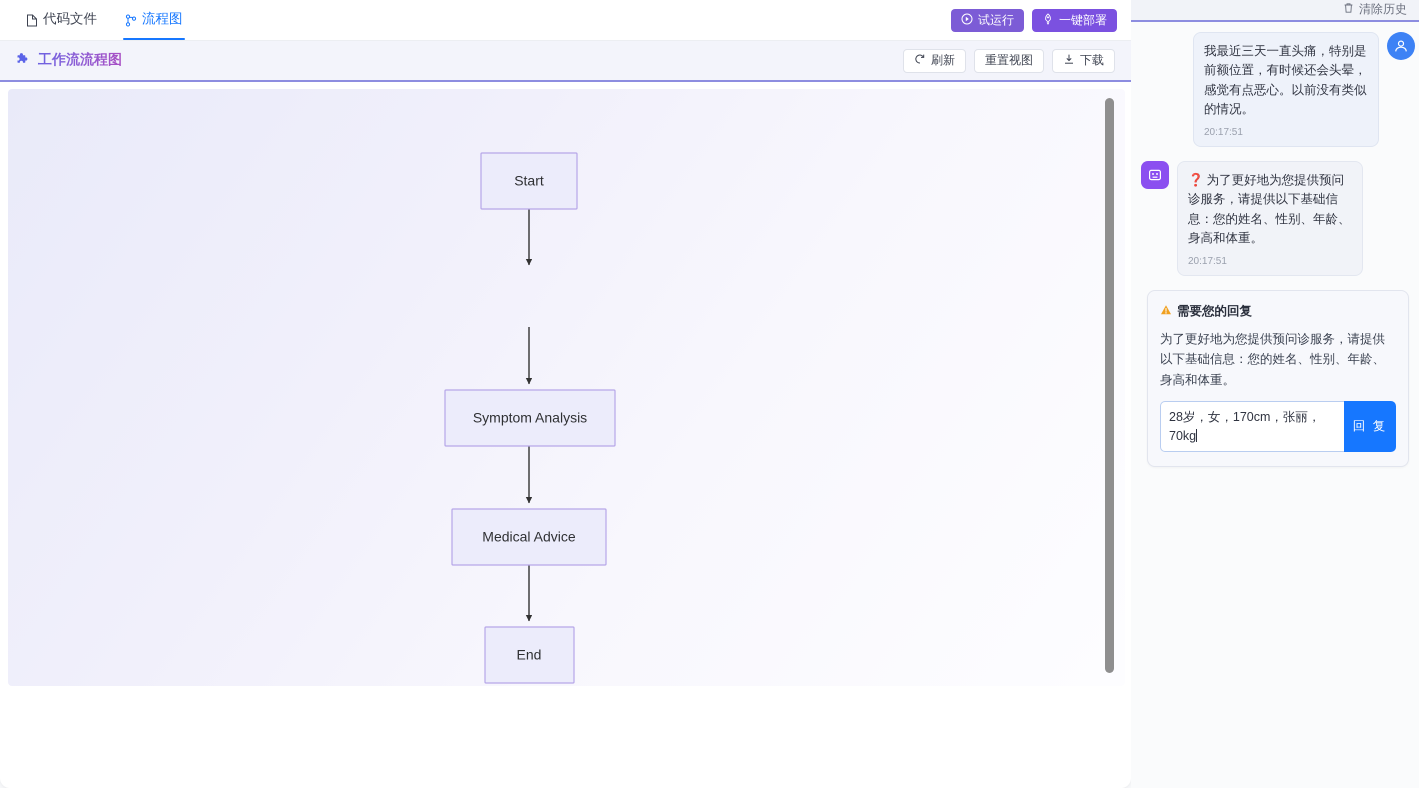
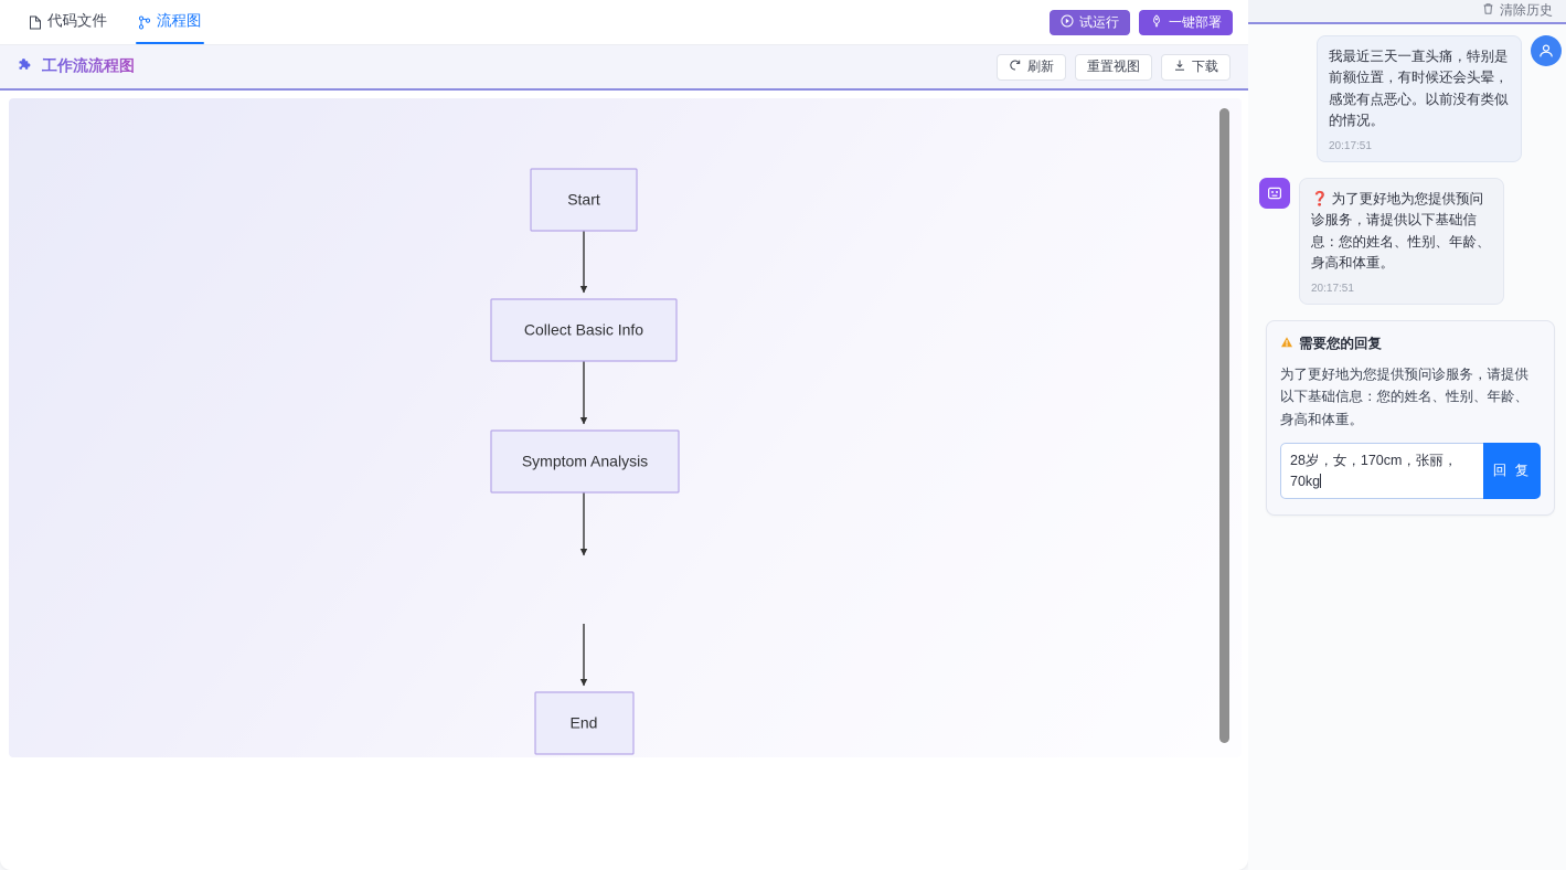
  代码文件
  流程图
  试运行
  一键部署
  工作流流程图
  刷新
  重置视图
  下载
  Start
+ Collect Basic Info
  Symptom Analysis
- Medical Advice
  End
  清除历史
  我最近三天一直头痛，特别是前额位置，有时候还会头晕，感觉有点恶心。以前没有类似的情况。
  20:17:51
  ❓ 为了更好地为您提供预问诊服务，请提供以下基础信息：您的姓名、性别、年龄、身高和体重。
  20:17:51
  需要您的回复
  为了更好地为您提供预问诊服务，请提供以下基础信息：您的姓名、性别、年龄、身高和体重。
  28岁，女，170cm，张丽，70kg
  回 复
